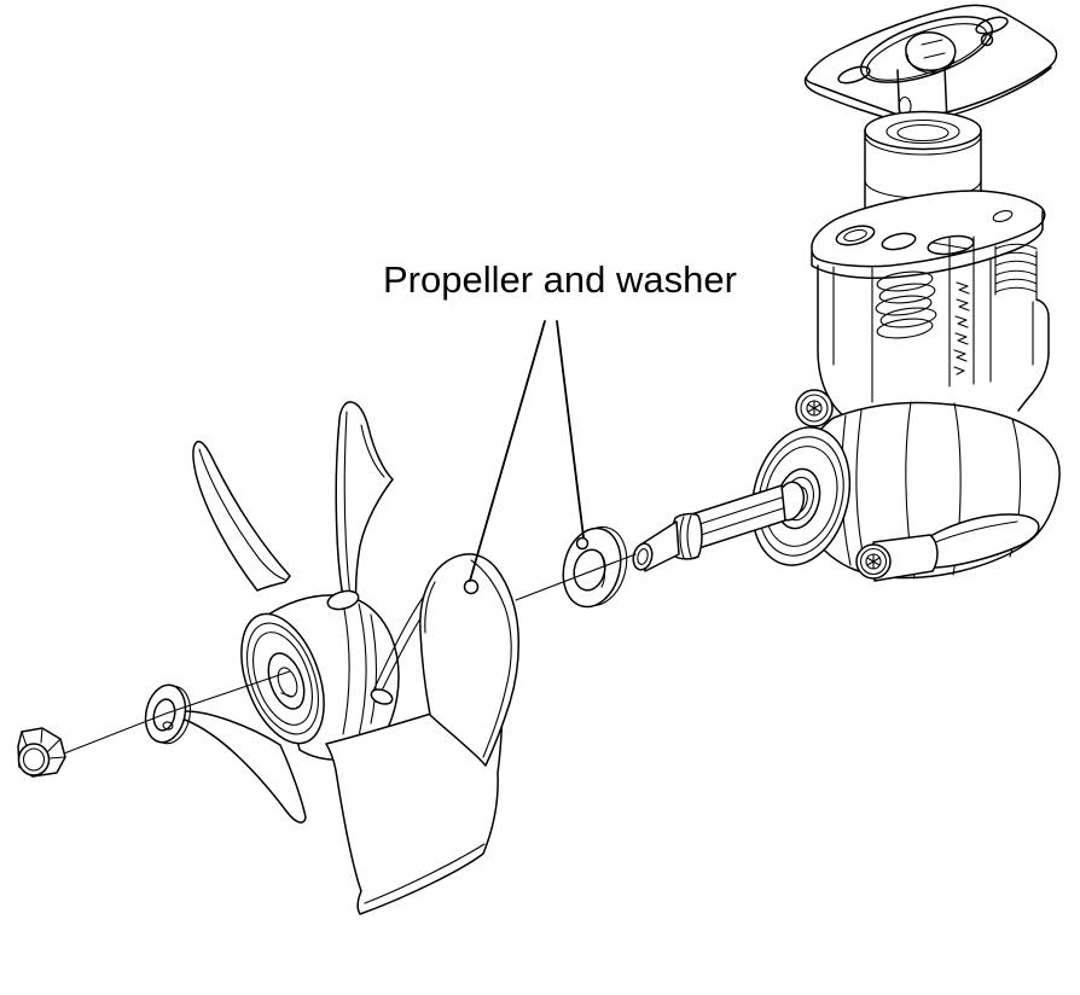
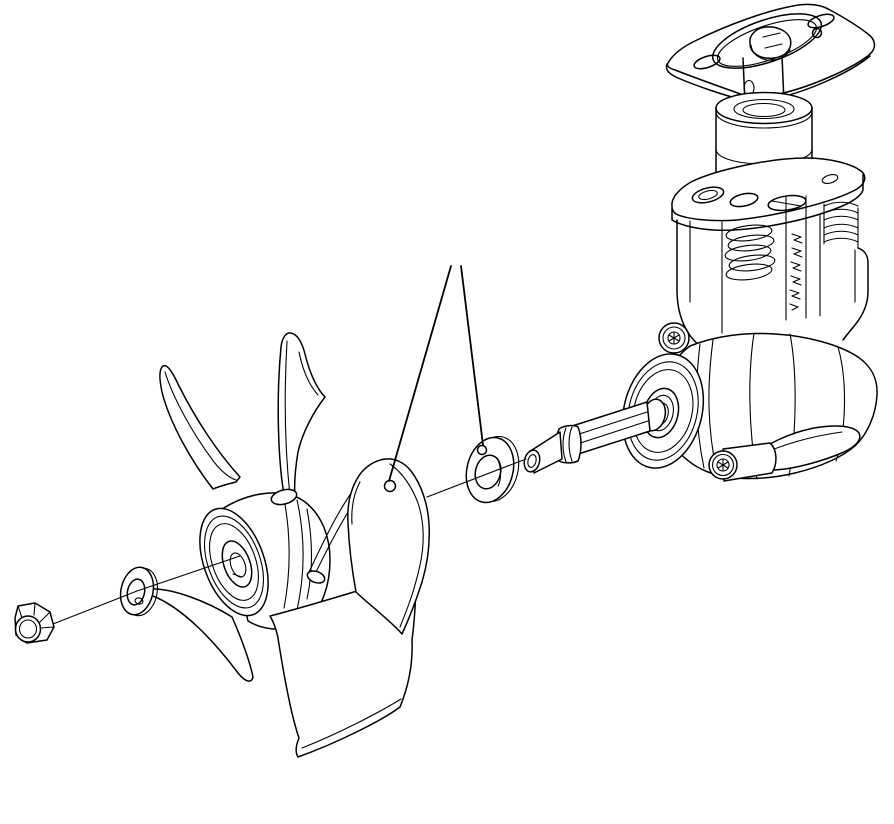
- Propeller and washer
